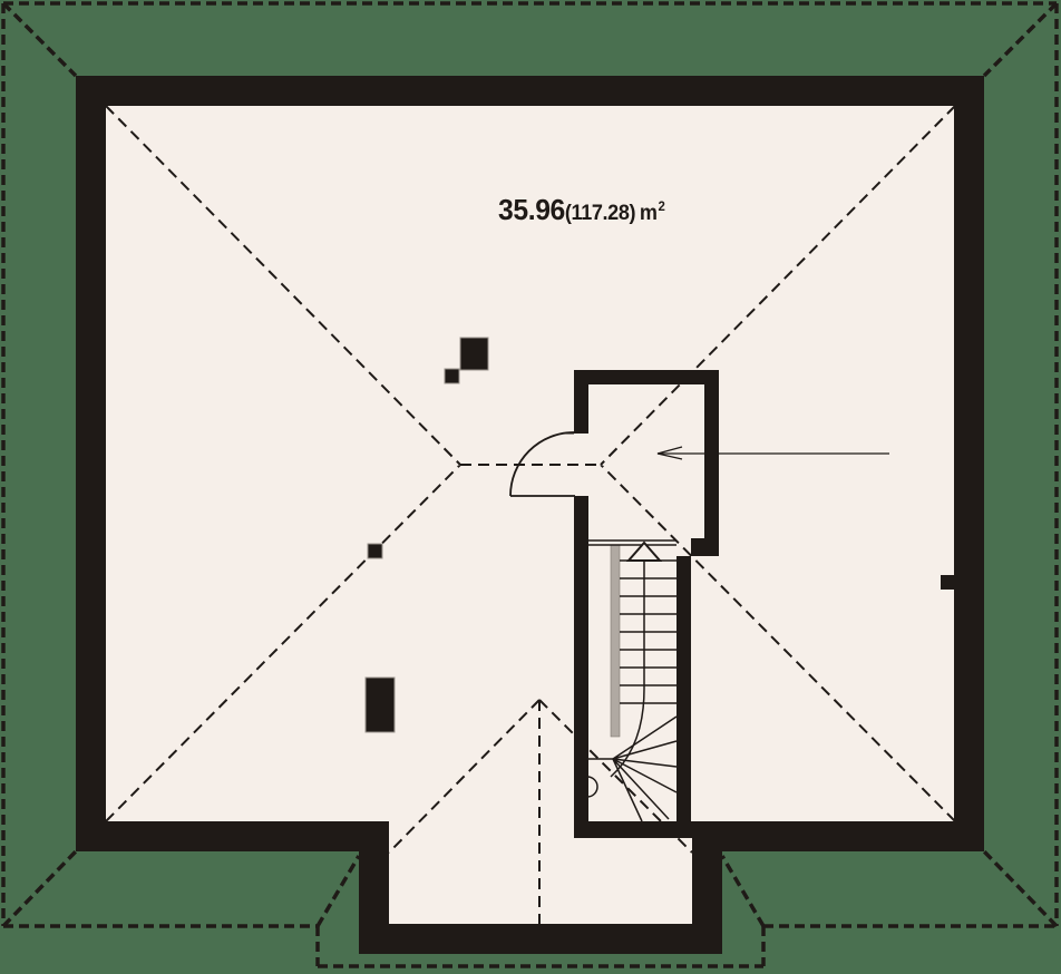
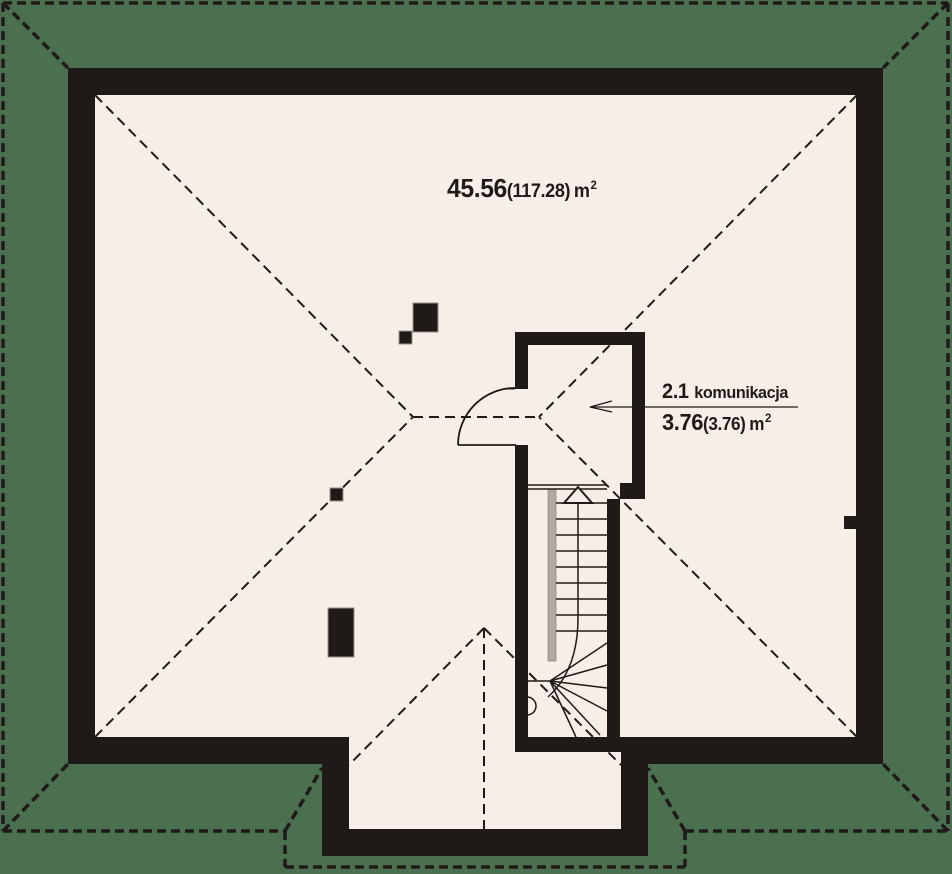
- 35.96(117.28) m2
+ 45.56(117.28) m2
+ 2.1 komunikacja
+ 3.76(3.76) m2
